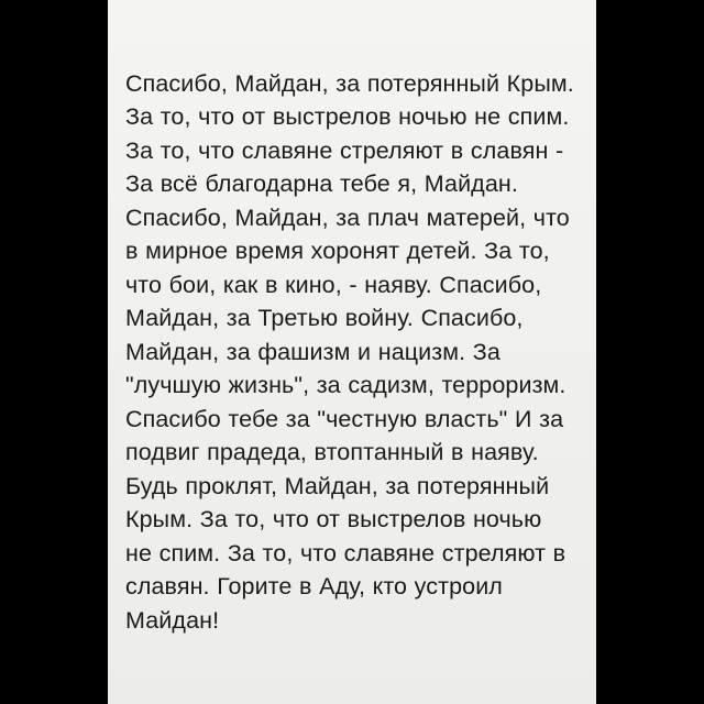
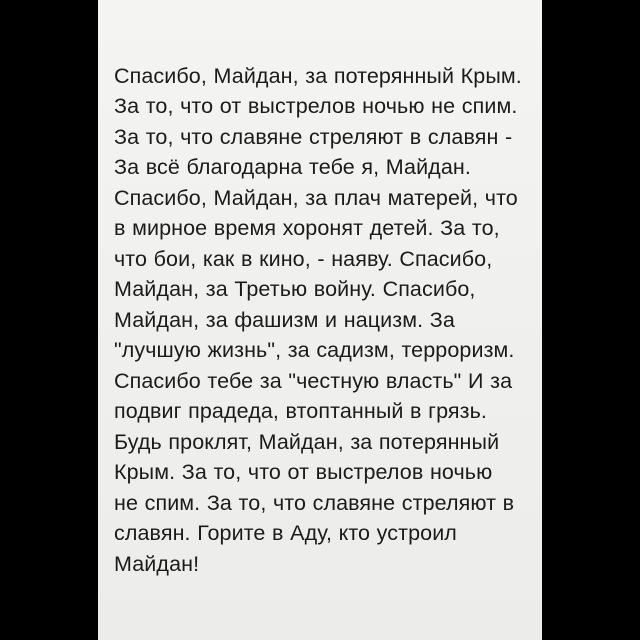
- Спасибо, Майдан, за потерянный Крым. За то, что от выстрелов ночью не спим. За то, что славяне стреляют в славян - За всё благодарна тебе я, Майдан. Спасибо, Майдан, за плач матерей, что в мирное время хоронят детей. За то, что бои, как в кино, - наяву. Спасибо, Майдан, за Третью войну. Спасибо, Майдан, за фашизм и нацизм. За "лучшую жизнь", за садизм, терроризм. Спасибо тебе за "честную власть" И за подвиг прадеда, втоптанный в наяву. Будь проклят, Майдан, за потерянный Крым. За то, что от выстрелов ночью не спим. За то, что славяне стреляют в славян. Горите в Аду, кто устроил Майдан!
+ Спасибо, Майдан, за потерянный Крым. За то, что от выстрелов ночью не спим. За то, что славяне стреляют в славян - За всё благодарна тебе я, Майдан. Спасибо, Майдан, за плач матерей, что в мирное время хоронят детей. За то, что бои, как в кино, - наяву. Спасибо, Майдан, за Третью войну. Спасибо, Майдан, за фашизм и нацизм. За "лучшую жизнь", за садизм, терроризм. Спасибо тебе за "честную власть" И за подвиг прадеда, втоптанный в грязь. Будь проклят, Майдан, за потерянный Крым. За то, что от выстрелов ночью не спим. За то, что славяне стреляют в славян. Горите в Аду, кто устроил Майдан!
